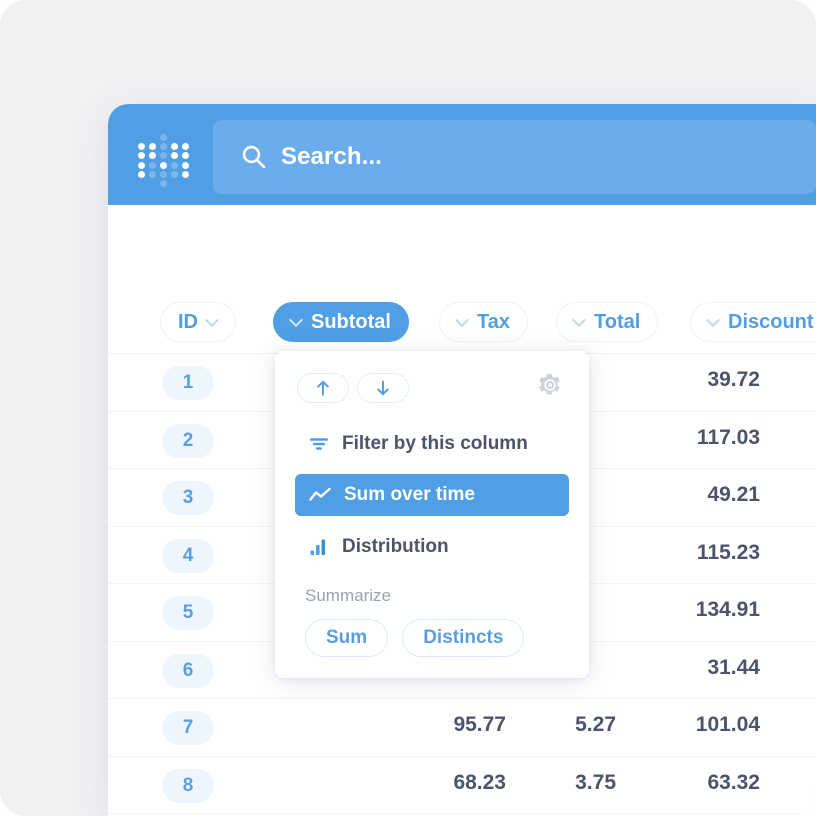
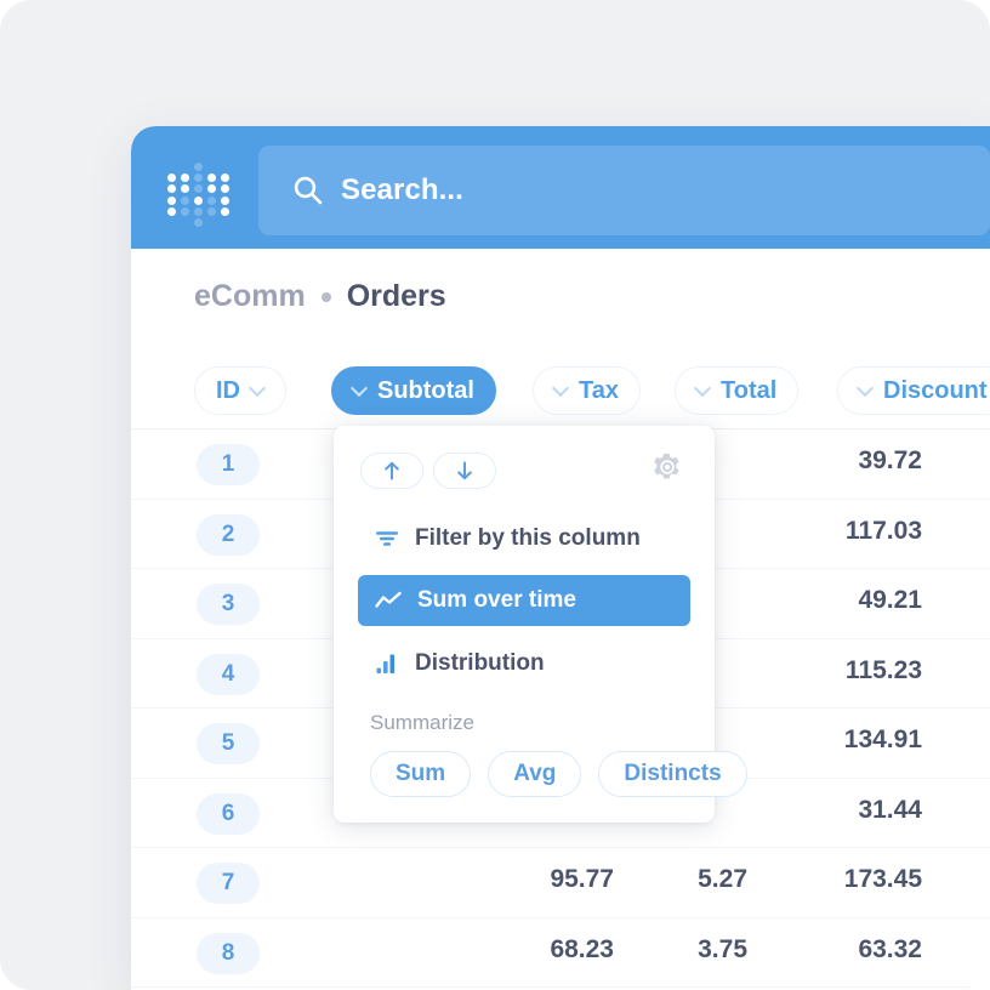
  Search...
+ eComm
+ Orders
  ID
  Subtotal
  Tax
  Total
  Discount
  1
  39.72
  2
  117.03
  3
  49.21
  4
  115.23
  5
  134.91
  6
  31.44
  7
  95.77
  5.27
- 101.04
+ 173.45
  8
  68.23
  3.75
  63.32
  Filter by this column
  Sum over time
  Distribution
  Summarize
  Sum
+ Avg
  Distincts
